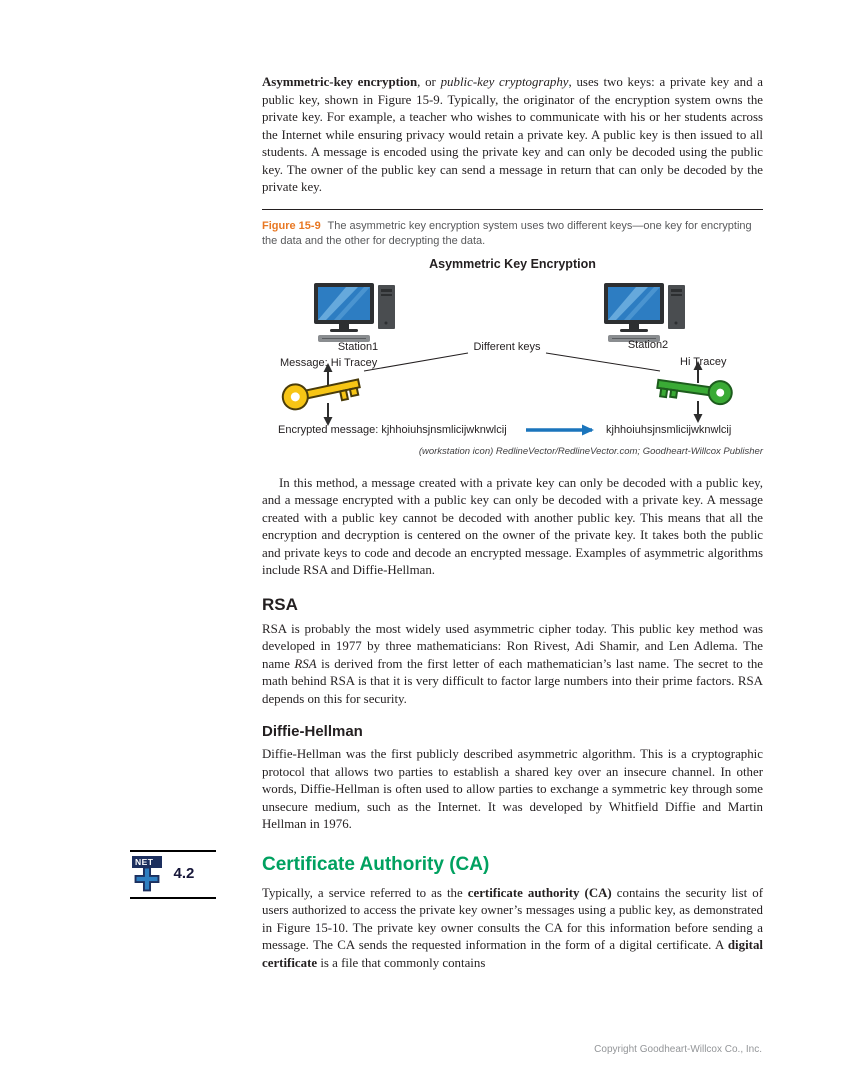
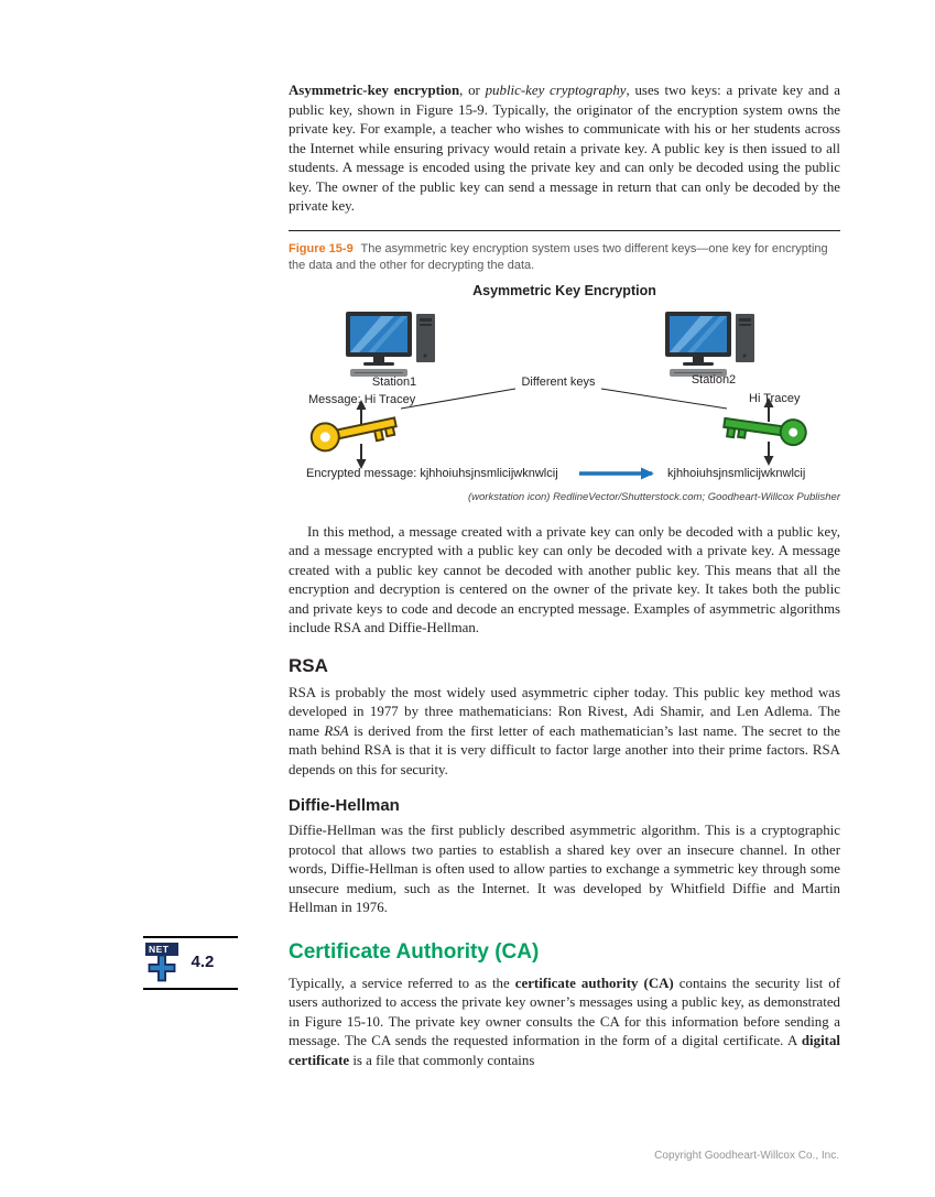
  Asymmetric-key encryption, or public-key cryptography, uses two keys: a private key and a public key, shown in Figure 15-9. Typically, the originator of the encryption system owns the private key. For example, a teacher who wishes to communicate with his or her students across the Internet while ensuring privacy would retain a private key. A public key is then issued to all students. A message is encoded using the private key and can only be decoded using the public key. The owner of the public key can send a message in return that can only be decoded by the private key.
  Figure 15-9 The asymmetric key encryption system uses two different keys—one key for encrypting the data and the other for decrypting the data.
  Asymmetric Key Encryption
  Station1
  Station2
  Different keys
  Message: Hi Tracey
  Hi Tracey
  Encrypted message: kjhhoiuhsjnsmlicijwknwlcij
  kjhhoiuhsjnsmlicijwknwlcij
- (workstation icon) RedlineVector/RedlineVector.com; Goodheart-Willcox Publisher
+ (workstation icon) RedlineVector/Shutterstock.com; Goodheart-Willcox Publisher
  In this method, a message created with a private key can only be decoded with a public key, and a message encrypted with a public key can only be decoded with a private key. A message created with a public key cannot be decoded with another public key. This means that all the encryption and decryption is centered on the owner of the private key. It takes both the public and private keys to code and decode an encrypted message. Examples of asymmetric algorithms include RSA and Diffie-Hellman.
  RSA
- RSA is probably the most widely used asymmetric cipher today. This public key method was developed in 1977 by three mathematicians: Ron Rivest, Adi Shamir, and Len Adlema. The name RSA is derived from the first letter of each mathematician’s last name. The secret to the math behind RSA is that it is very difficult to factor large numbers into their prime factors. RSA depends on this for security.
+ RSA is probably the most widely used asymmetric cipher today. This public key method was developed in 1977 by three mathematicians: Ron Rivest, Adi Shamir, and Len Adlema. The name RSA is derived from the first letter of each mathematician’s last name. The secret to the math behind RSA is that it is very difficult to factor large another into their prime factors. RSA depends on this for security.
  Diffie-Hellman
  Diffie-Hellman was the first publicly described asymmetric algorithm. This is a cryptographic protocol that allows two parties to establish a shared key over an insecure channel. In other words, Diffie-Hellman is often used to allow parties to exchange a symmetric key through some unsecure medium, such as the Internet. It was developed by Whitfield Diffie and Martin Hellman in 1976.
  NET
  4.2
  Certificate Authority (CA)
  Typically, a service referred to as the certificate authority (CA) contains the security list of users authorized to access the private key owner’s messages using a public key, as demonstrated in Figure 15-10. The private key owner consults the CA for this information before sending a message. The CA sends the requested information in the form of a digital certificate. A digital certificate is a file that commonly contains
  Copyright Goodheart-Willcox Co., Inc.
